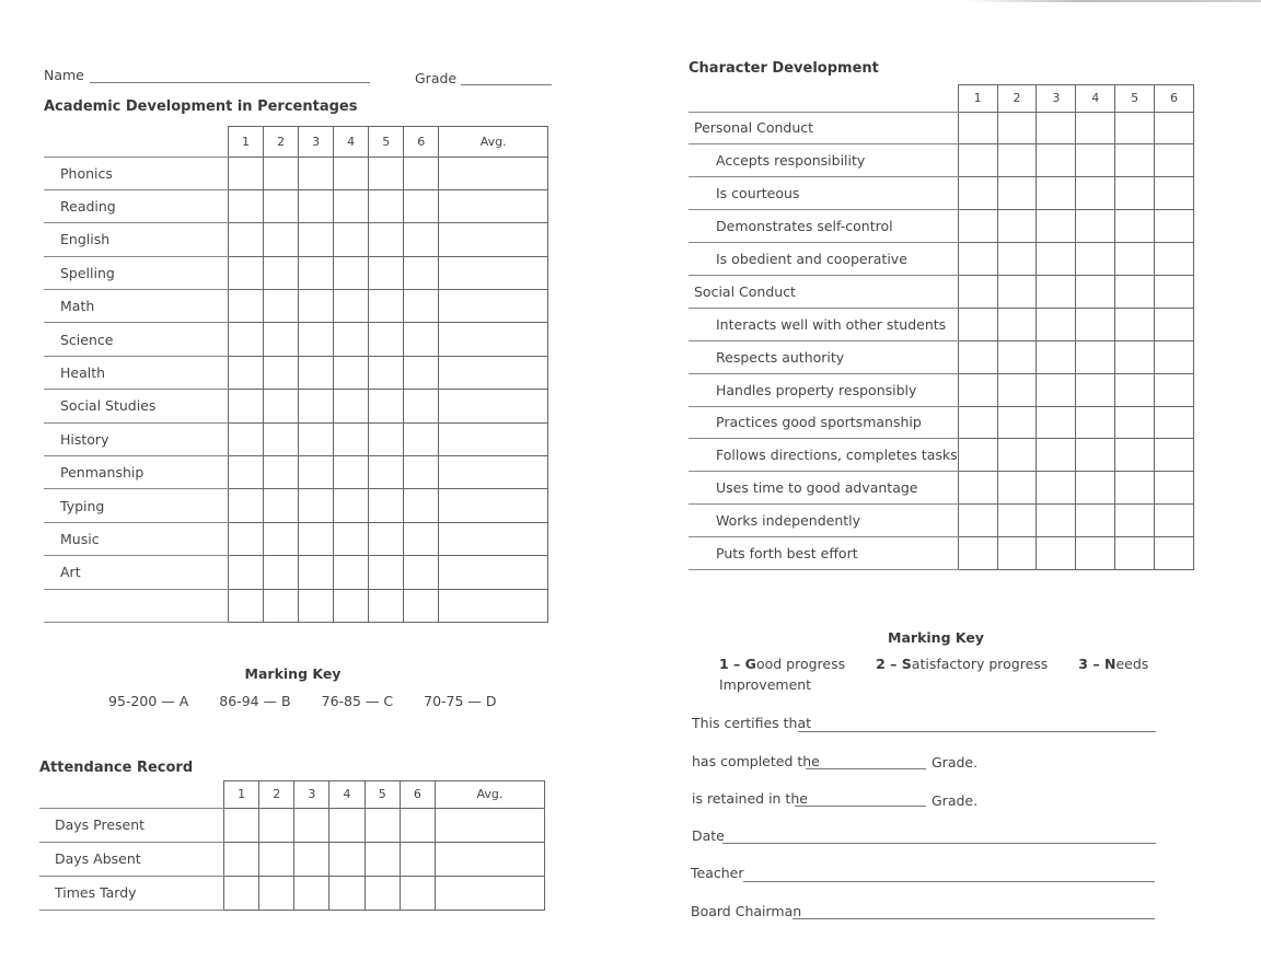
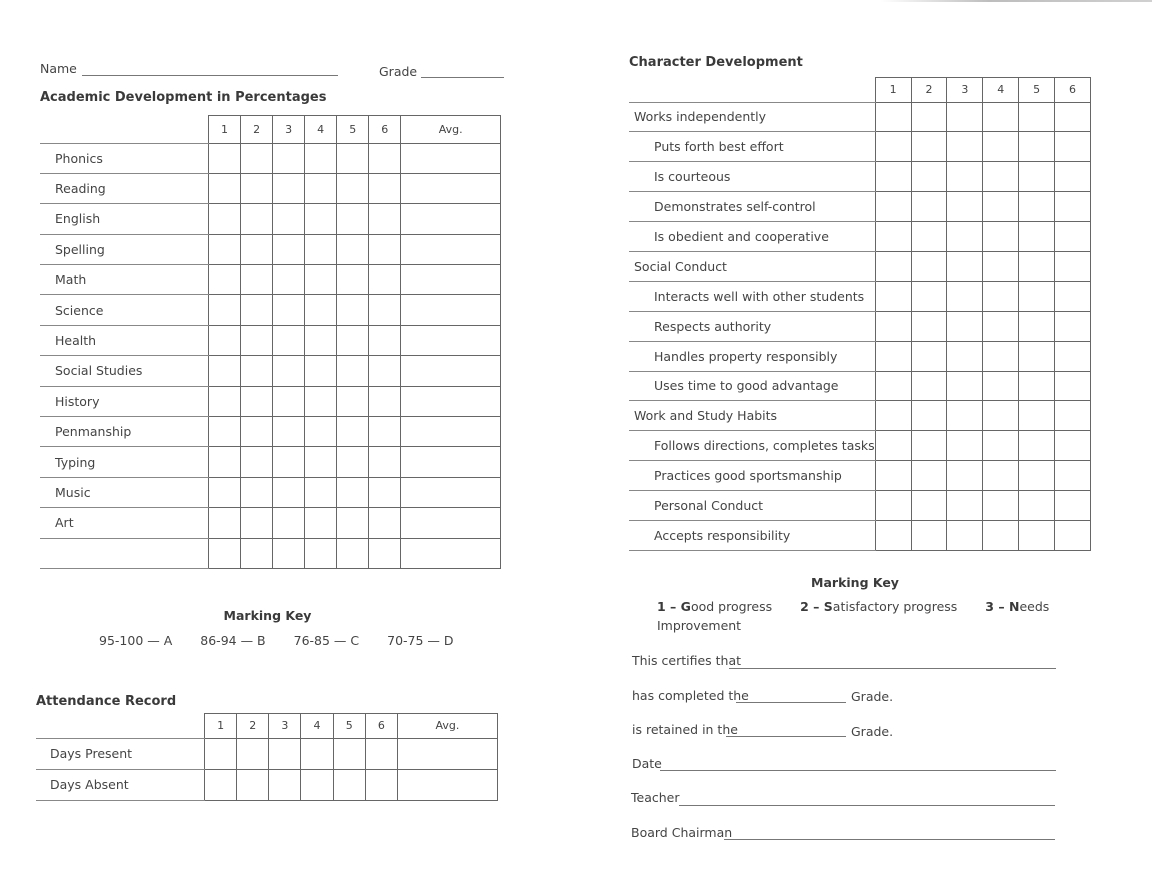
  Name
  Grade
  Academic Development in Percentages
  	1	2	3	4	5	6	Avg.
  Phonics
  Reading
  English
  Spelling
  Math
  Science
  Health
  Social Studies
  History
  Penmanship
  Typing
  Music
  Art
  Marking Key
- 95-200 — A 86-94 — B 76-85 — C 70-75 — D
+ 95-100 — A 86-94 — B 76-85 — C 70-75 — D
  Attendance Record
  	1	2	3	4	5	6	Avg.
  Days Present
  Days Absent
- Times Tardy
  Character Development
  	1	2	3	4	5	6
- Personal Conduct
+ Works independently
- Accepts responsibility
+ Puts forth best effort
  Is courteous
  Demonstrates self-control
  Is obedient and cooperative
  Social Conduct
  Interacts well with other students
  Respects authority
  Handles property responsibly
- Practices good sportsmanship
+ Uses time to good advantage
+ Work and Study Habits
  Follows directions, completes tasks
- Uses time to good advantage
+ Practices good sportsmanship
- Works independently
+ Personal Conduct
- Puts forth best effort
+ Accepts responsibility
  Marking Key
  1 – Good progress 2 – Satisfactory progress 3 – Needs Improvement
  This certifies that
  has completed the
  Grade.
  is retained in the
  Grade.
  Date
  Teacher
  Board Chairman
